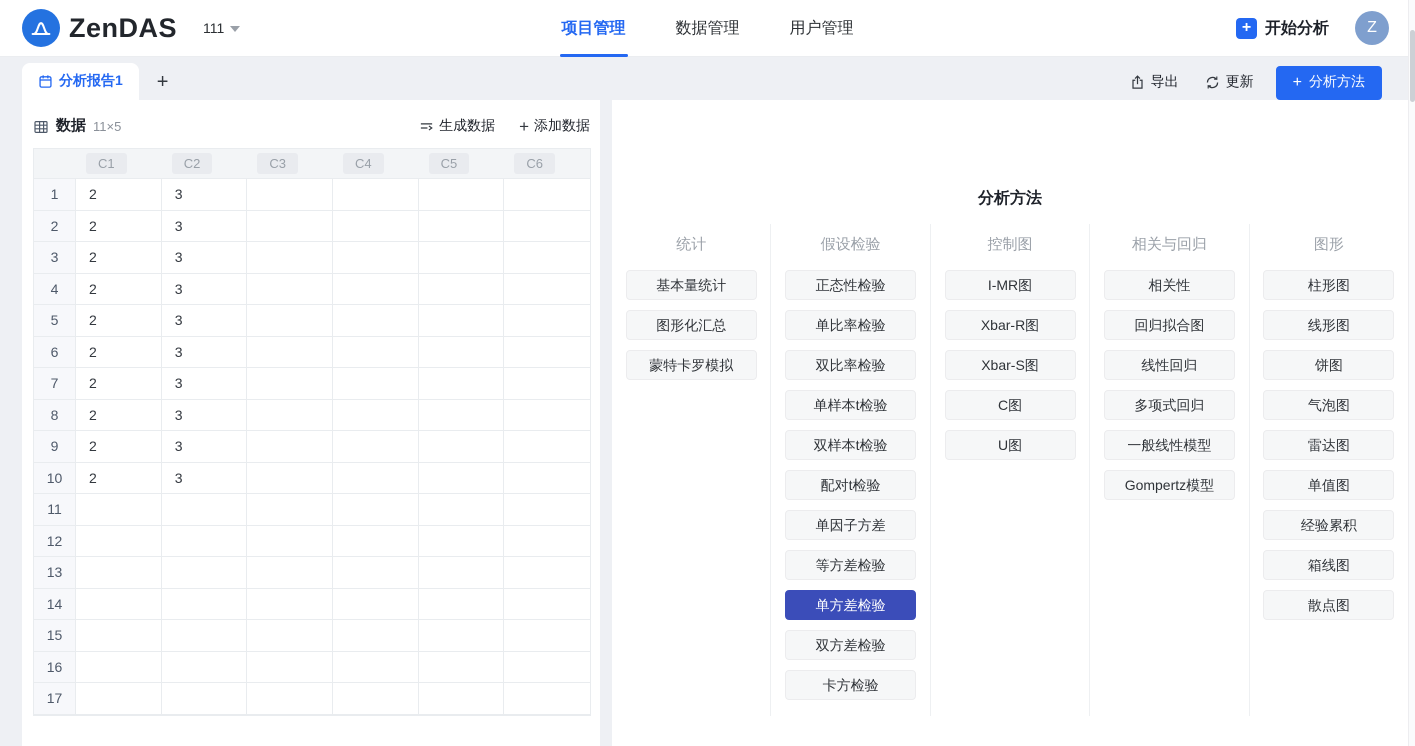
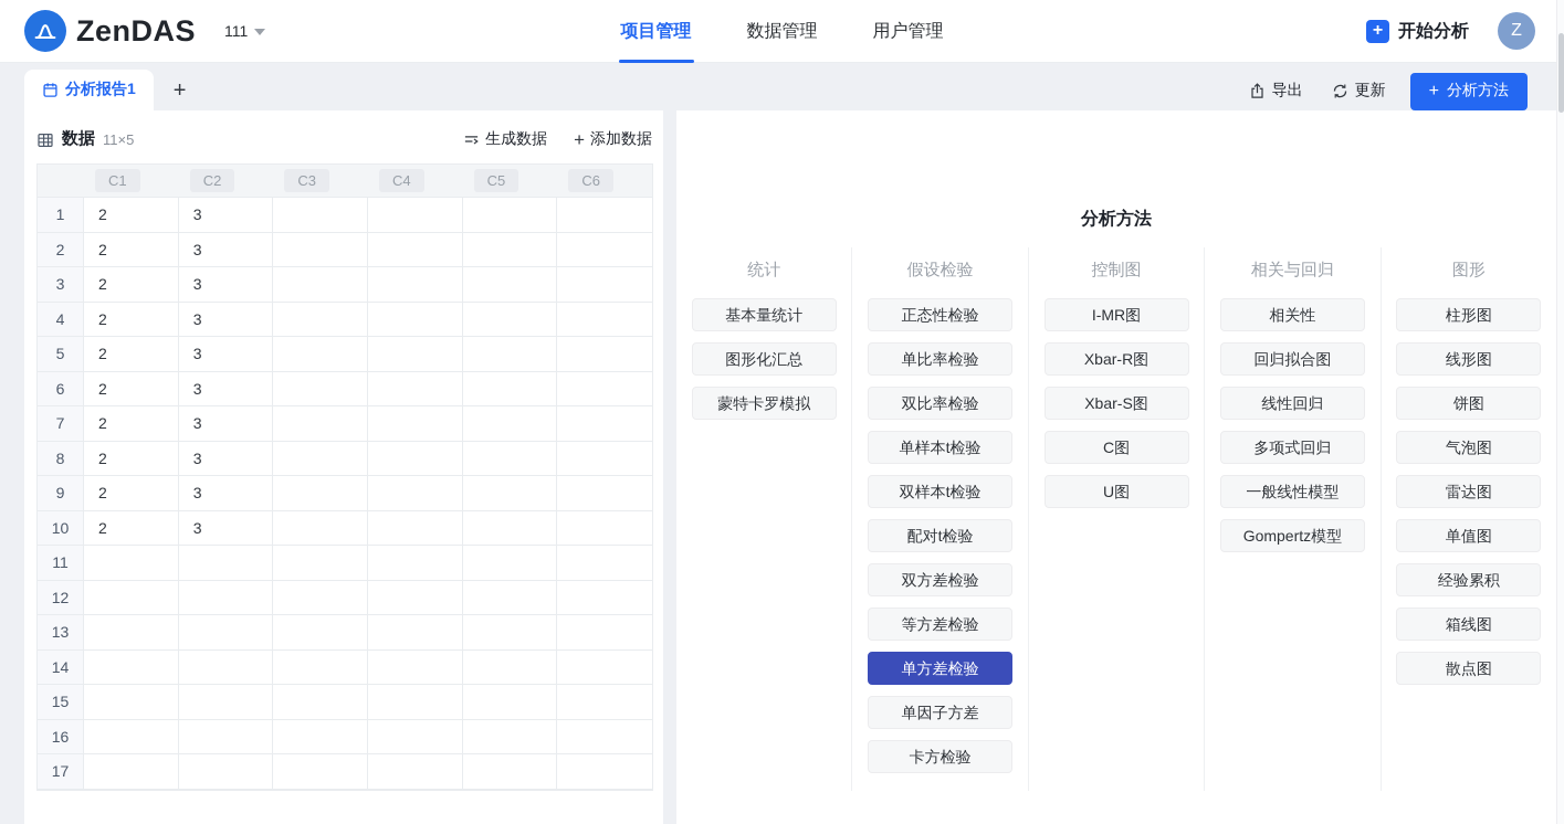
  ZenDAS
  111
  项目管理
  数据管理
  用户管理
  +
  开始分析
  Z
  分析报告1
  +
  导出
  更新
  +
  分析方法
  数据
  11×5
  生成数据
  +
  添加数据
  	C1	C2	C3	C4	C5	C6
  1	2	3
  2	2	3
  3	2	3
  4	2	3
  5	2	3
  6	2	3
  7	2	3
  8	2	3
  9	2	3
  10	2	3
  11
  12
  13
  14
  15
  16
  17
  分析方法
  统计
  基本量统计
  图形化汇总
  蒙特卡罗模拟
  假设检验
  正态性检验
  单比率检验
  双比率检验
  单样本t检验
  双样本t检验
  配对t检验
- 单因子方差
+ 双方差检验
  等方差检验
  单方差检验
- 双方差检验
+ 单因子方差
  卡方检验
  控制图
  I-MR图
  Xbar-R图
  Xbar-S图
  C图
  U图
  相关与回归
  相关性
  回归拟合图
  线性回归
  多项式回归
  一般线性模型
  Gompertz模型
  图形
  柱形图
  线形图
  饼图
  气泡图
  雷达图
  单值图
  经验累积
  箱线图
  散点图
